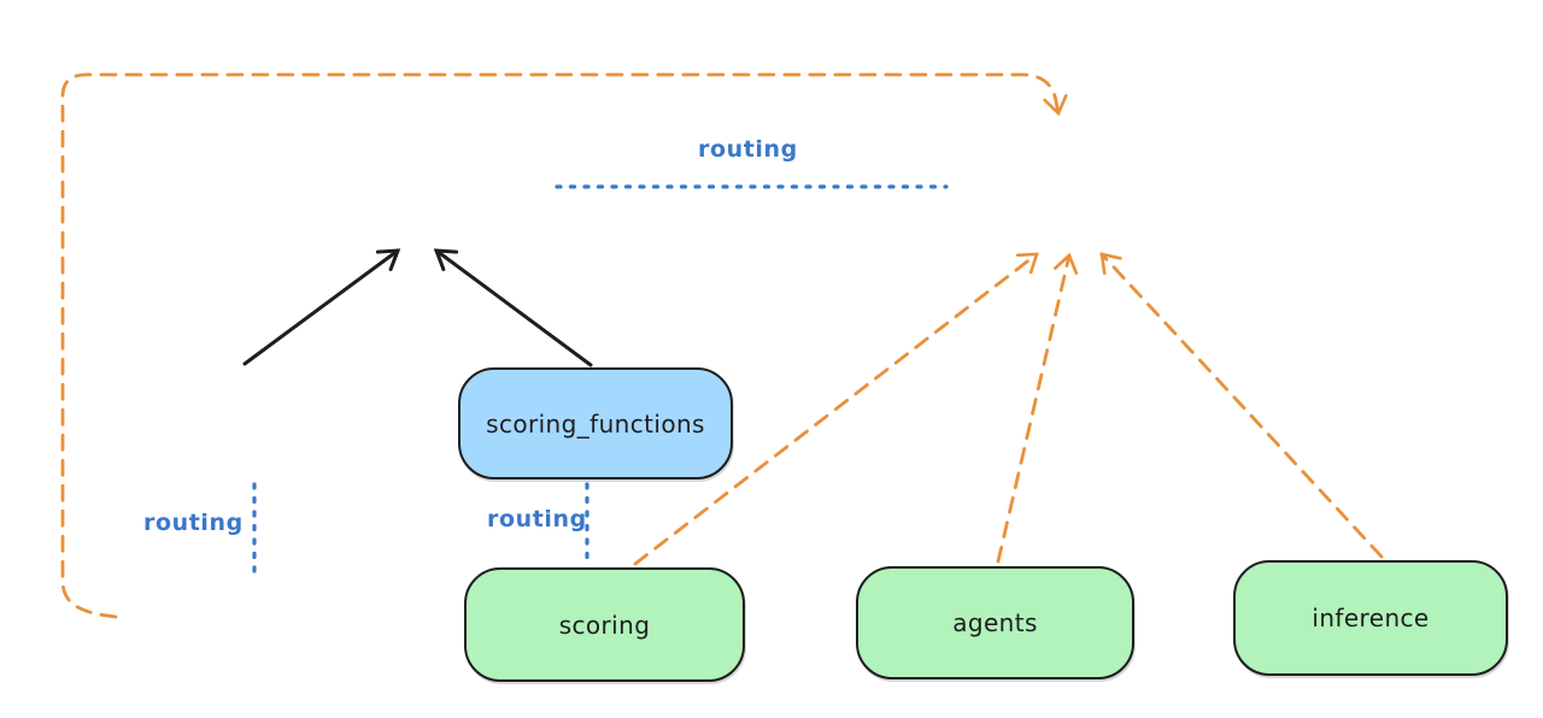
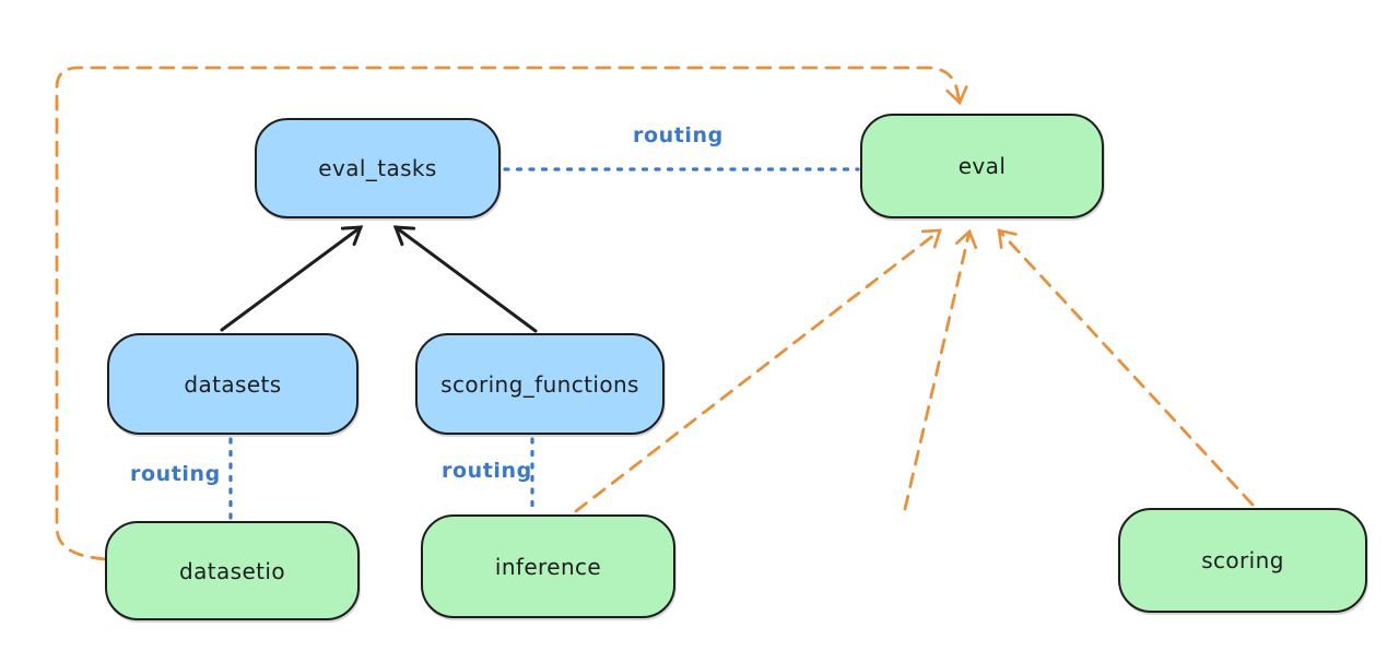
+ eval_tasks
+ eval
+ datasets
  scoring_functions
+ datasetio
- scoring
+ inference
- agents
- inference
+ scoring
  routing
  routing
  routing
